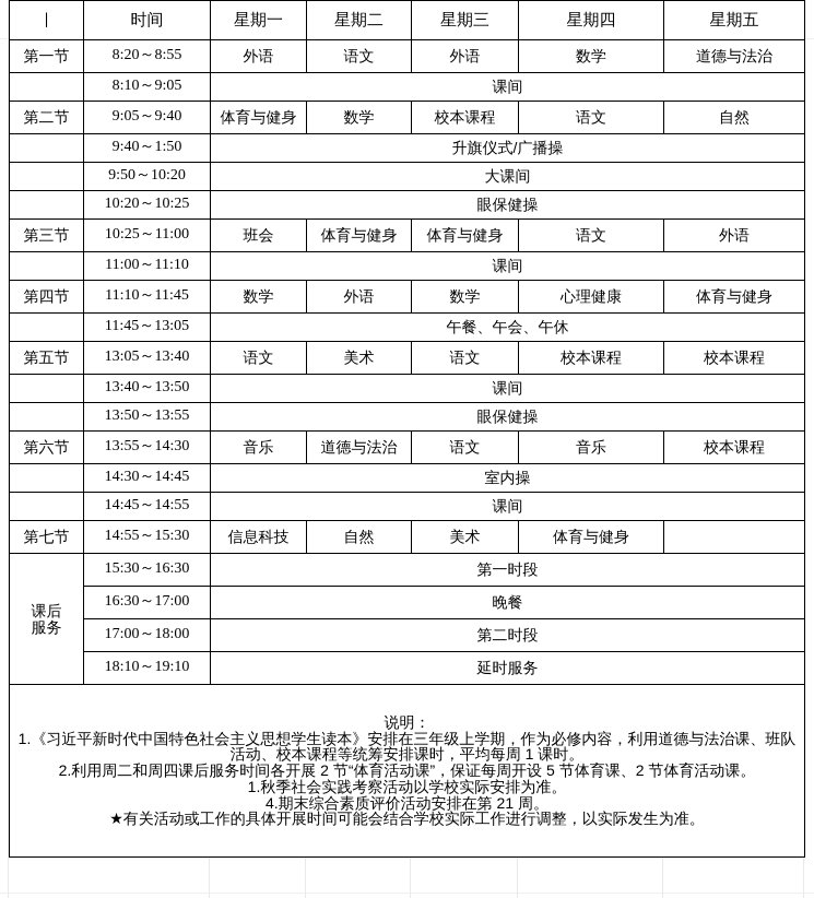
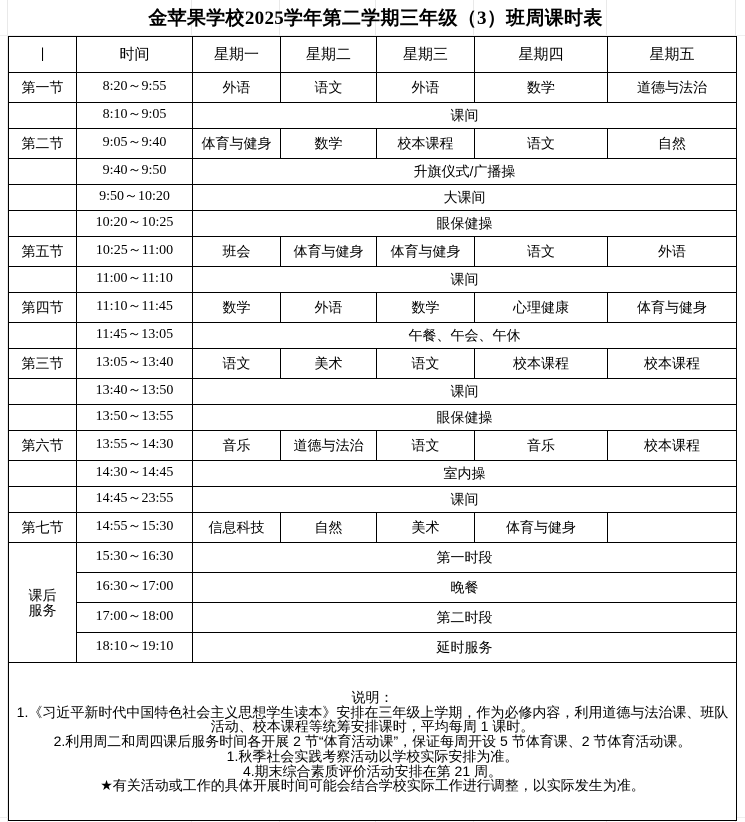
+ 金苹果学校2025学年第二学期三年级（3）班周课时表
  |	时间	星期一	星期二	星期三	星期四	星期五
- 第一节	8:20～8:55	外语	语文	外语	数学	道德与法治
+ 第一节	8:20～9:55	外语	语文	外语	数学	道德与法治
  	8:10～9:05	课间
  第二节	9:05～9:40	体育与健身	数学	校本课程	语文	自然
- 	9:40～1:50	升旗仪式/广播操
+ 	9:40～9:50	升旗仪式/广播操
  	9:50～10:20	大课间
  	10:20～10:25	眼保健操
- 第三节	10:25～11:00	班会	体育与健身	体育与健身	语文	外语
+ 第五节	10:25～11:00	班会	体育与健身	体育与健身	语文	外语
  	11:00～11:10	课间
  第四节	11:10～11:45	数学	外语	数学	心理健康	体育与健身
  	11:45～13:05	午餐、午会、午休
- 第五节	13:05～13:40	语文	美术	语文	校本课程	校本课程
+ 第三节	13:05～13:40	语文	美术	语文	校本课程	校本课程
  	13:40～13:50	课间
  	13:50～13:55	眼保健操
  第六节	13:55～14:30	音乐	道德与法治	语文	音乐	校本课程
  	14:30～14:45	室内操
- 	14:45～14:55	课间
+ 	14:45～23:55	课间
  第七节	14:55～15:30	信息科技	自然	美术	体育与健身
  课后 服务	15:30～16:30	第一时段
  16:30～17:00	晚餐
  17:00～18:00	第二时段
  18:10～19:10	延时服务
  说明： 1.《习近平新时代中国特色社会主义思想学生读本》安排在三年级上学期，作为必修内容，利用道德与法治课、班队活动、校本课程等统筹安排课时，平均每周 1 课时。 2.利用周二和周四课后服务时间各开展 2 节“体育活动课”，保证每周开设 5 节体育课、2 节体育活动课。 1.秋季社会实践考察活动以学校实际安排为准。 4.期末综合素质评价活动安排在第 21 周。 ★有关活动或工作的具体开展时间可能会结合学校实际工作进行调整，以实际发生为准。
